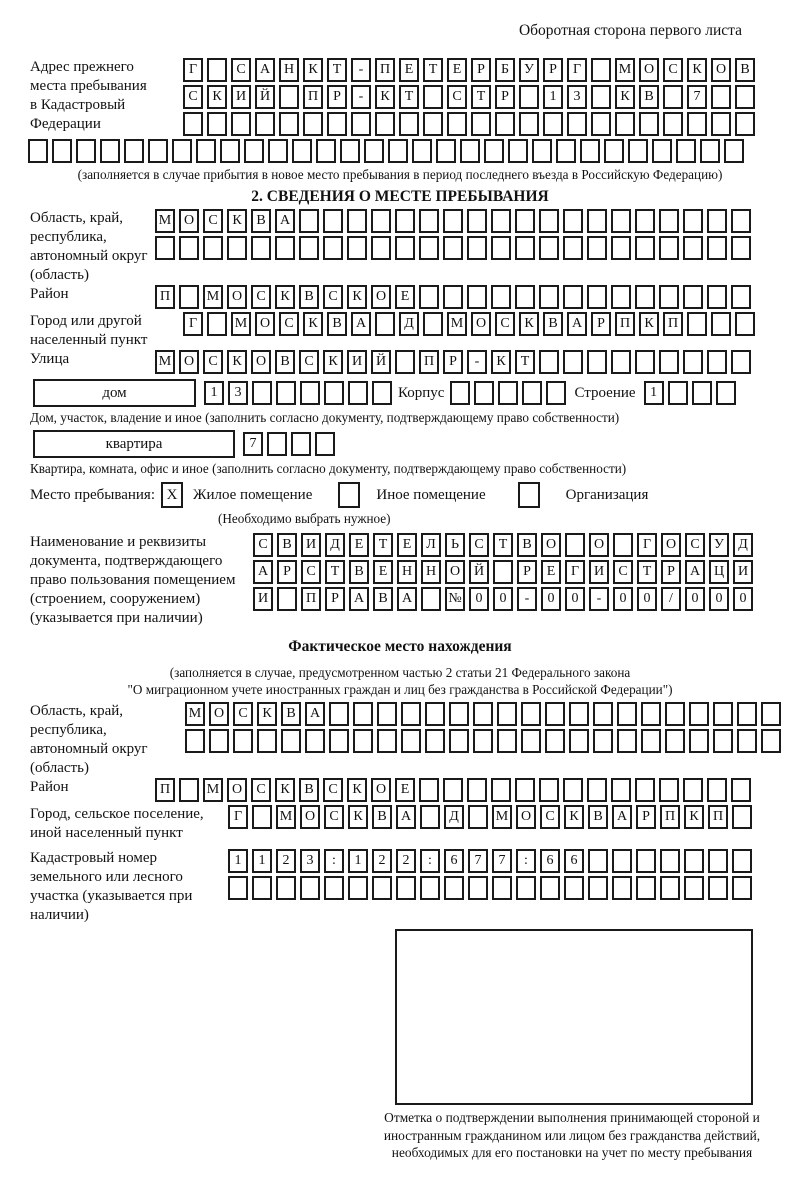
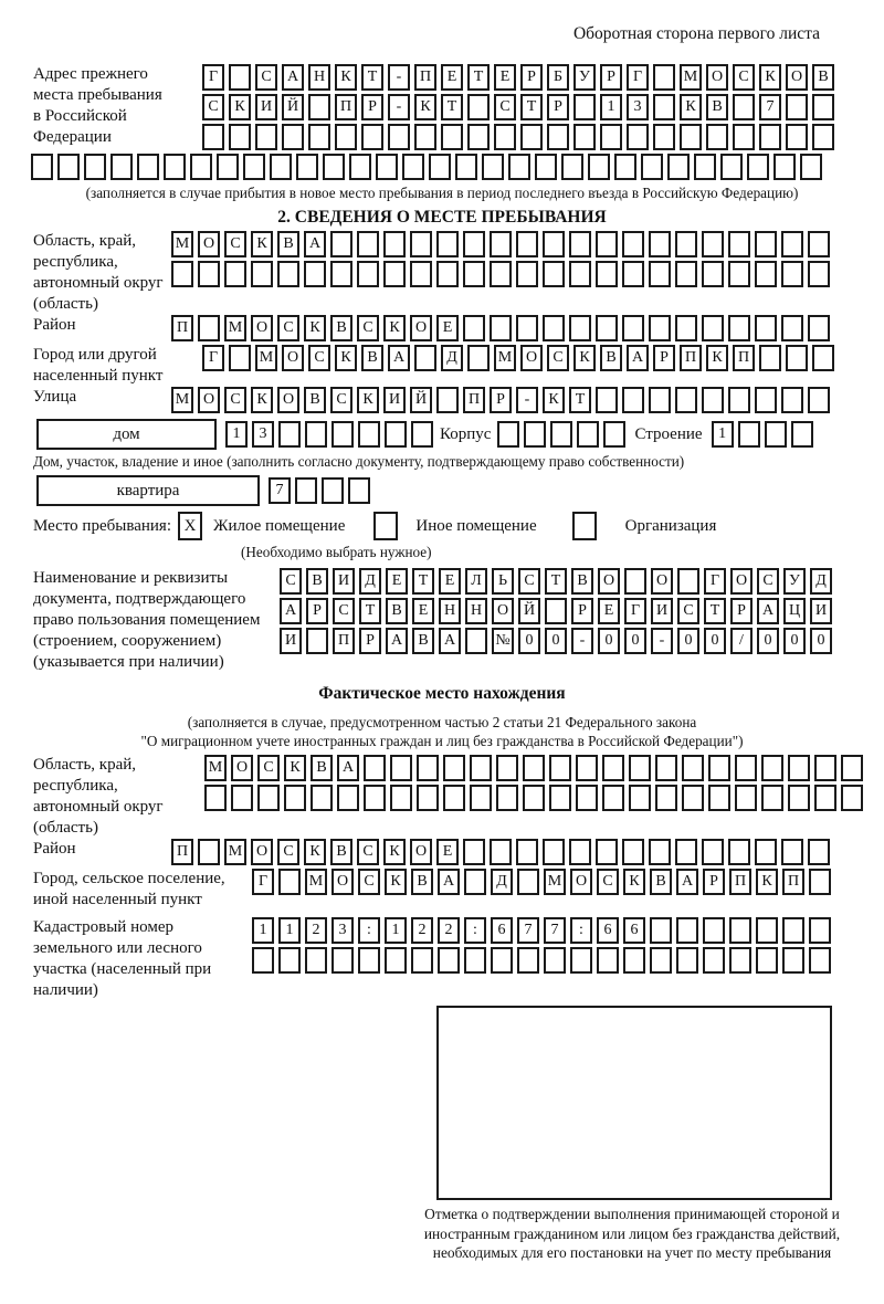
  Оборотная сторона первого листа
- Адрес прежнего места пребывания в Кадастровый Федерации
+ Адрес прежнего места пребывания в Российской Федерации
  Г С А Н К Т - П Е Т Е Р Б У Р Г М О С К О В
  С К И Й П Р - К Т С Т Р 1 3 К В 7
  (заполняется в случае прибытия в новое место пребывания в период последнего въезда в Российскую Федерацию)
  2. СВЕДЕНИЯ О МЕСТЕ ПРЕБЫВАНИЯ
  Область, край, республика, автономный округ (область)
  М О С К В А
  Район
  П М О С К В С К О Е
  Город или другой населенный пункт
  Г М О С К В А Д М О С К В А Р П К П
  Улица
  М О С К О В С К И Й П Р - К Т
  дом
  1 3
  Корпус
  Строение
  1
  Дом, участок, владение и иное (заполнить согласно документу, подтверждающему право собственности)
  квартира
  7
- Квартира, комната, офис и иное (заполнить согласно документу, подтверждающему право собственности)
  Место пребывания:
  X
  Жилое помещение
  Иное помещение
  Организация
  (Необходимо выбрать нужное)
  Наименование и реквизиты документа, подтверждающего право пользования помещением (строением, сооружением) (указывается при наличии)
  С В И Д Е Т Е Л Ь С Т В О О Г О С У Д
  А Р С Т В Е Н Н О Й Р Е Г И С Т Р А Ц И
  И П Р А В А № 0 0 - 0 0 - 0 0 / 0 0 0
  Фактическое место нахождения
  (заполняется в случае, предусмотренном частью 2 статьи 21 Федерального закона
  "О миграционном учете иностранных граждан и лиц без гражданства в Российской Федерации")
  Область, край, республика, автономный округ (область)
  М О С К В А
  Район
  П М О С К В С К О Е
  Город, сельское поселение, иной населенный пункт
  Г М О С К В А Д М О С К В А Р П К П
- Кадастровый номер земельного или лесного участка (указывается при наличии)
+ Кадастровый номер земельного или лесного участка (населенный при наличии)
  1 1 2 3 : 1 2 2 : 6 7 7 : 6 6
  Отметка о подтверждении выполнения принимающей стороной и иностранным гражданином или лицом без гражданства действий, необходимых для его постановки на учет по месту пребывания
